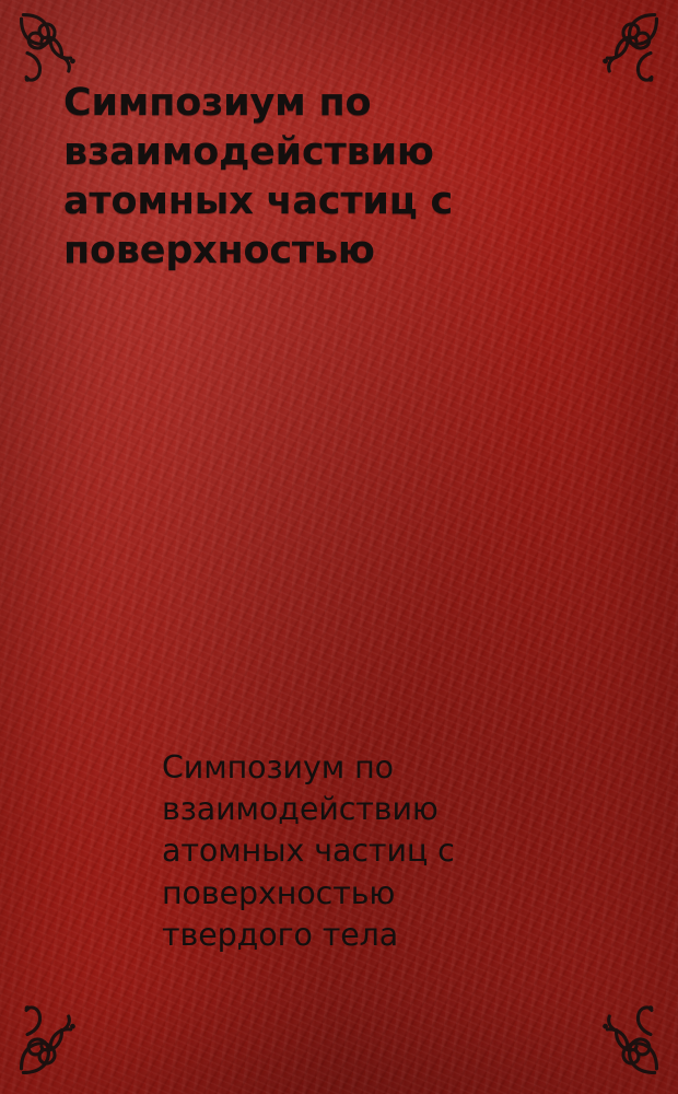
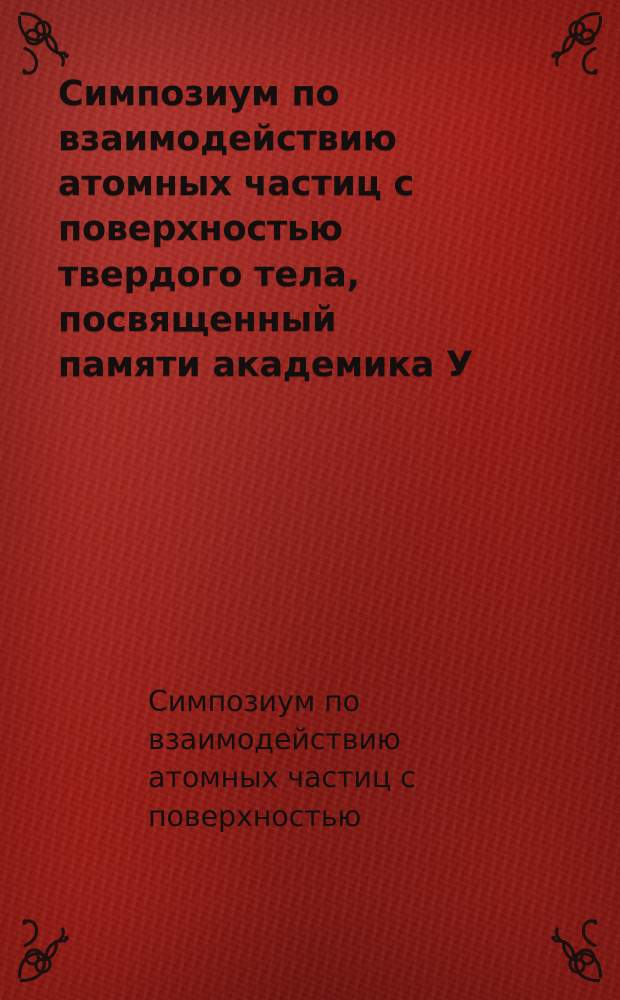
  Симпозиум по
  взаимодействию
  атомных частиц с
  поверхностью
+ твердого тела,
+ посвященный
+ памяти академика У
  Симпозиум по
  взаимодействию
  атомных частиц с
  поверхностью
- твердого тела
